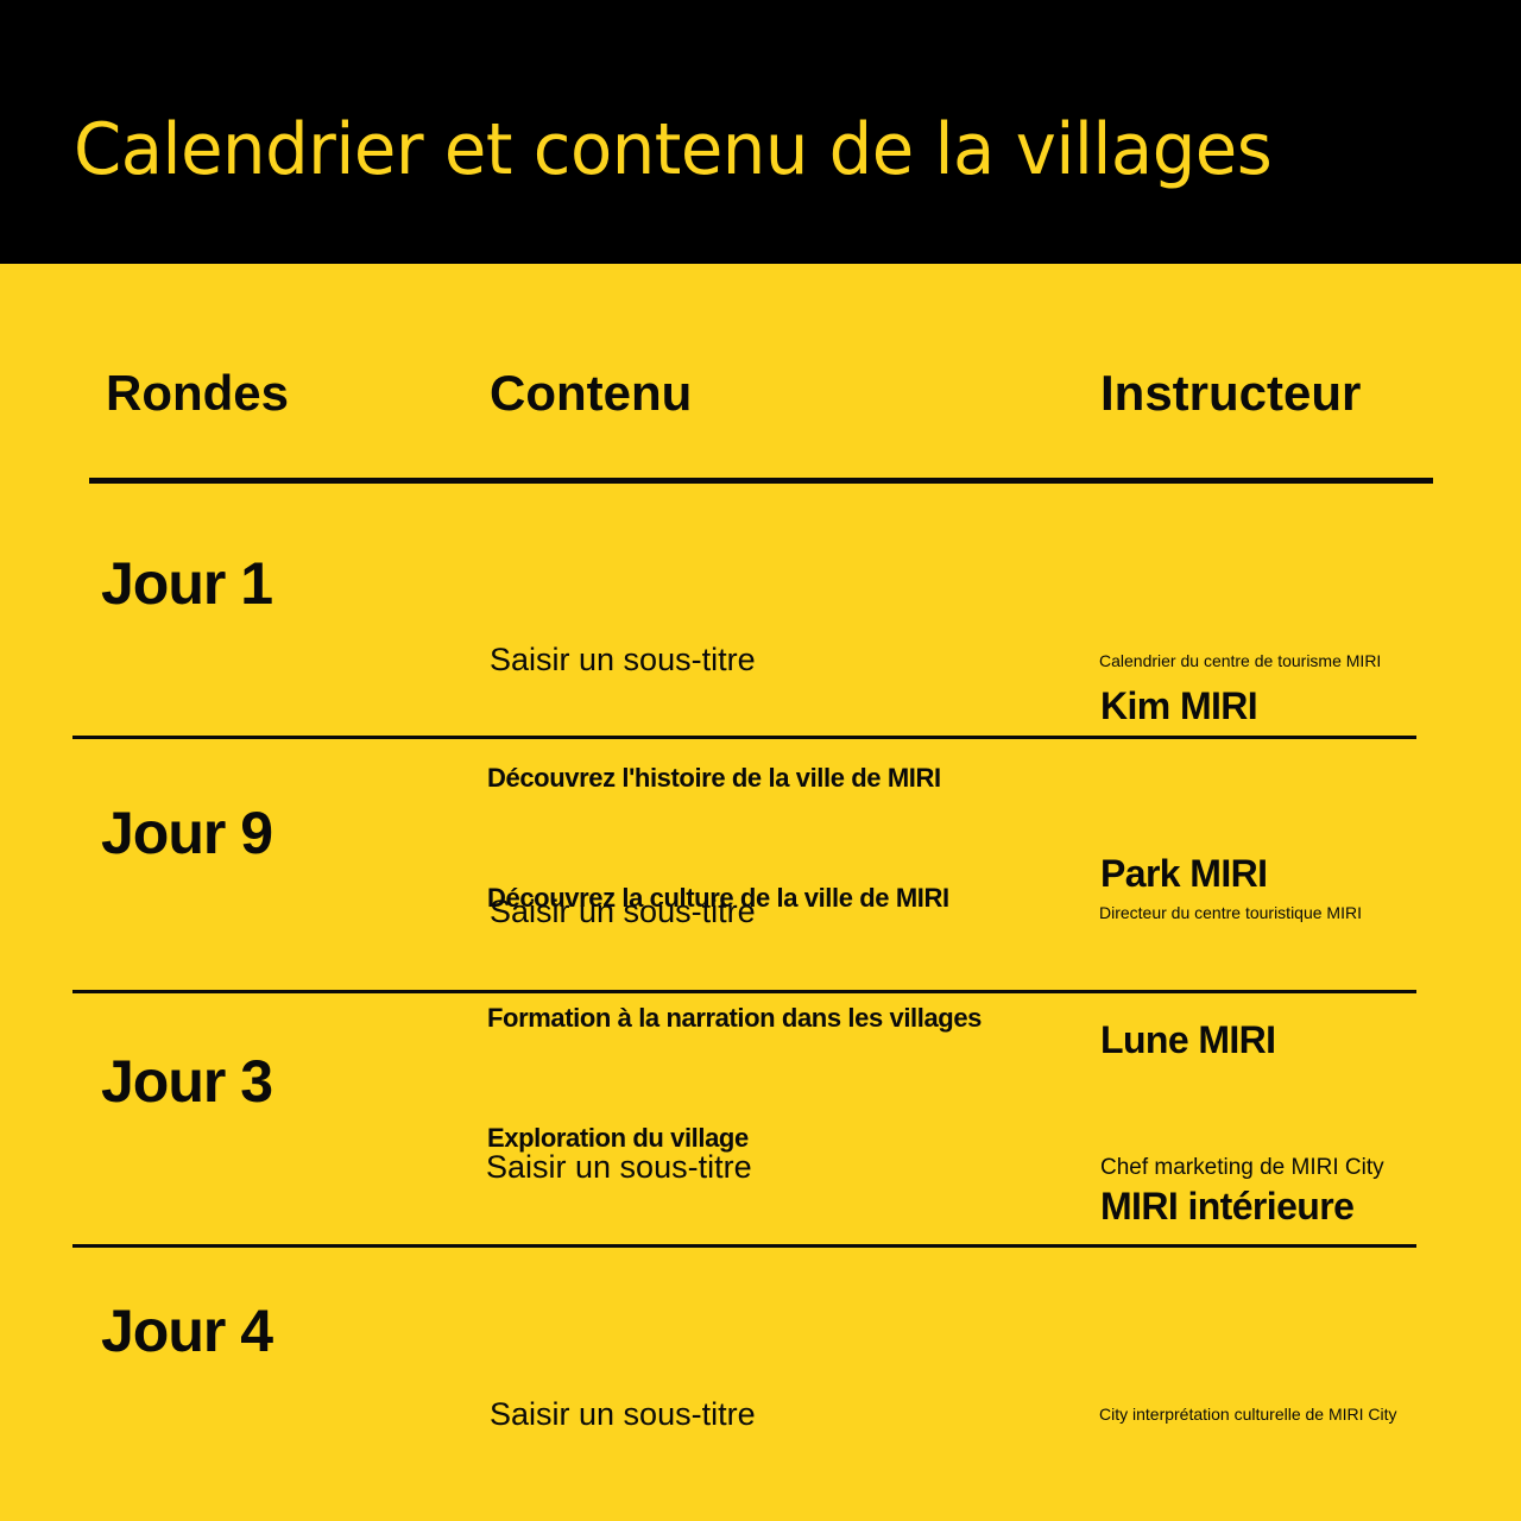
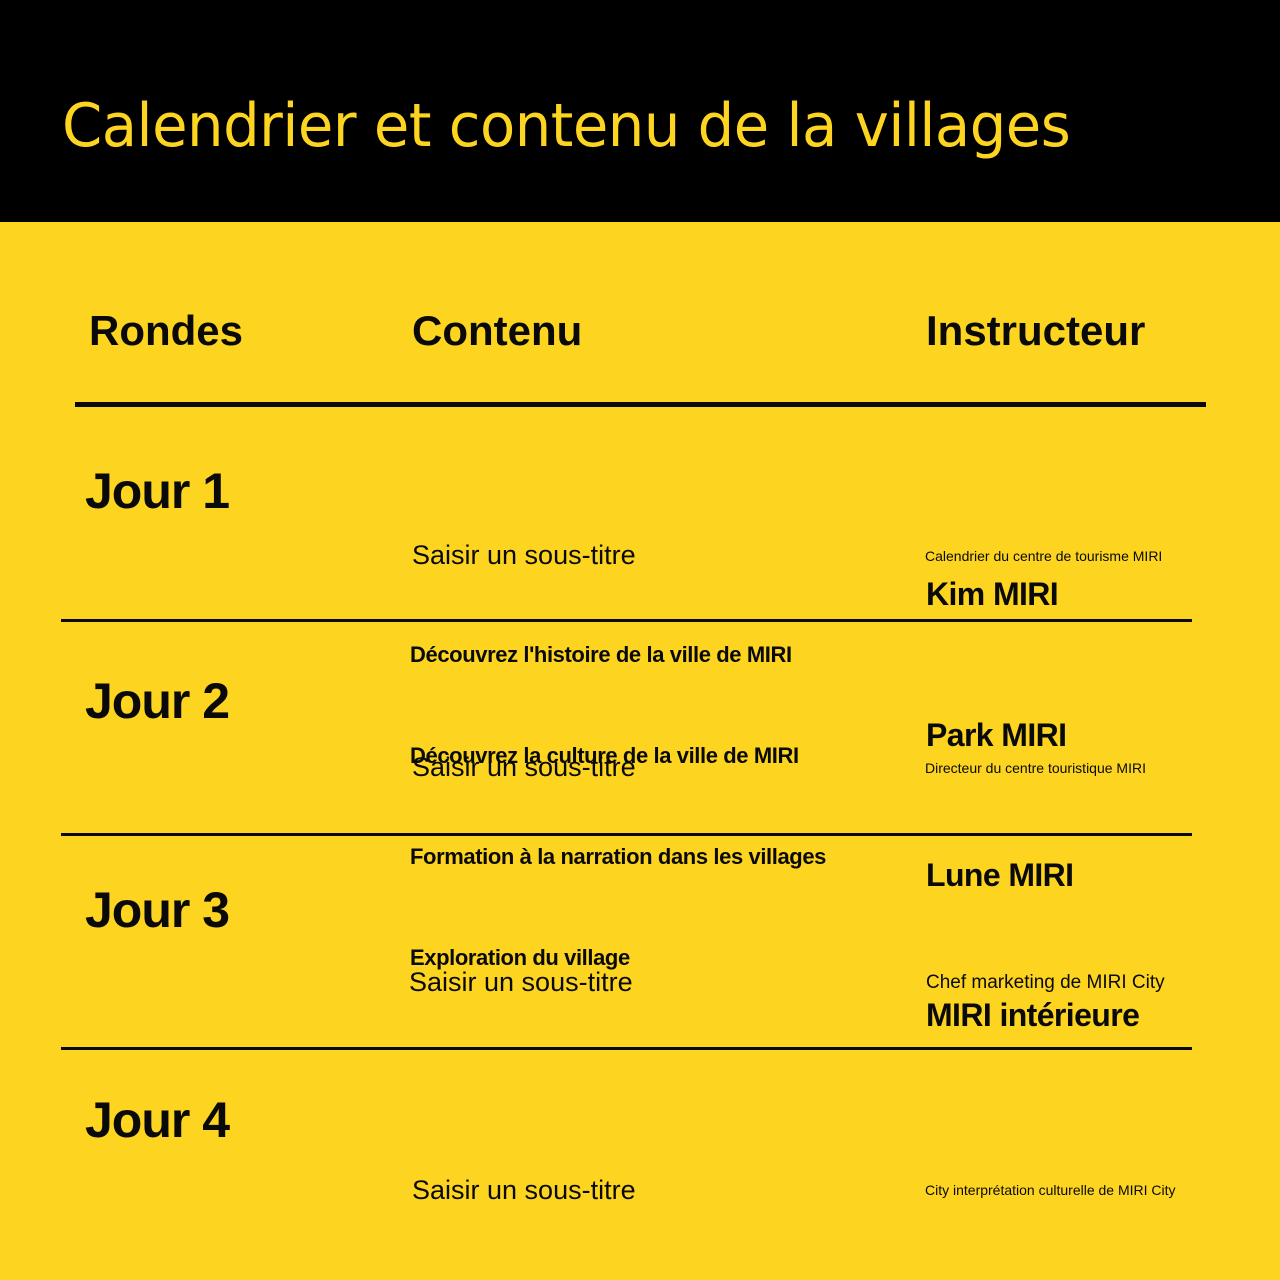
  Calendrier et contenu de la villages
  Rondes
  Contenu
  Instructeur
  Jour 1
  Saisir un sous-titre
  Calendrier du centre de tourisme MIRI
  Kim MIRI
- Jour 9
+ Jour 2
  Découvrez l'histoire de la ville de MIRI
  Découvrez la culture de la ville de MIRI
  Saisir un sous-titre
  Park MIRI
  Directeur du centre touristique MIRI
  Jour 3
  Formation à la narration dans les villages
  Exploration du village
  Saisir un sous-titre
  Lune MIRI
  Chef marketing de MIRI City
  MIRI intérieure
  Jour 4
  Saisir un sous-titre
  City interprétation culturelle de MIRI City
